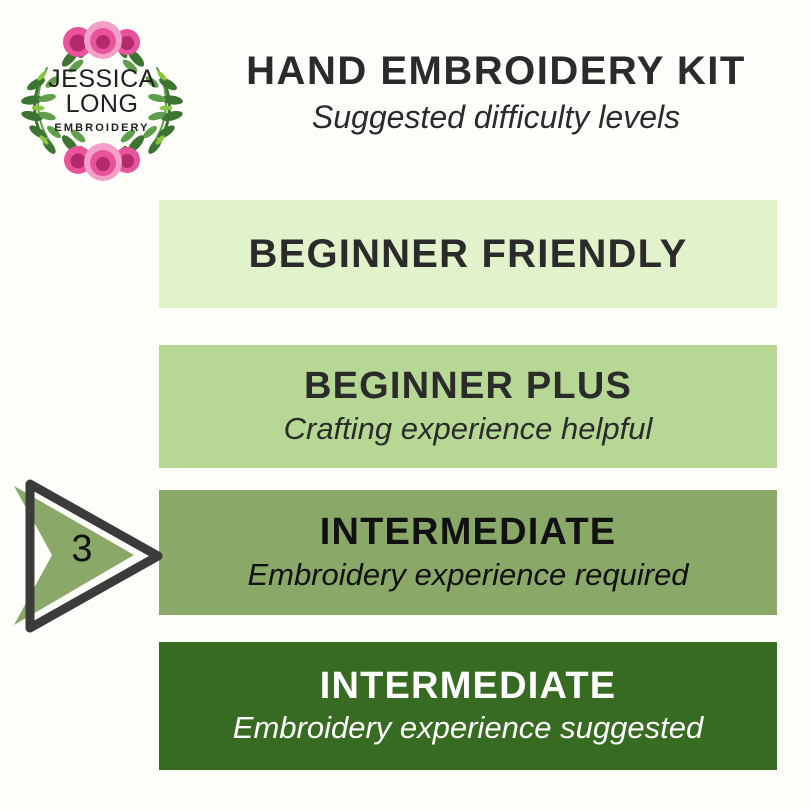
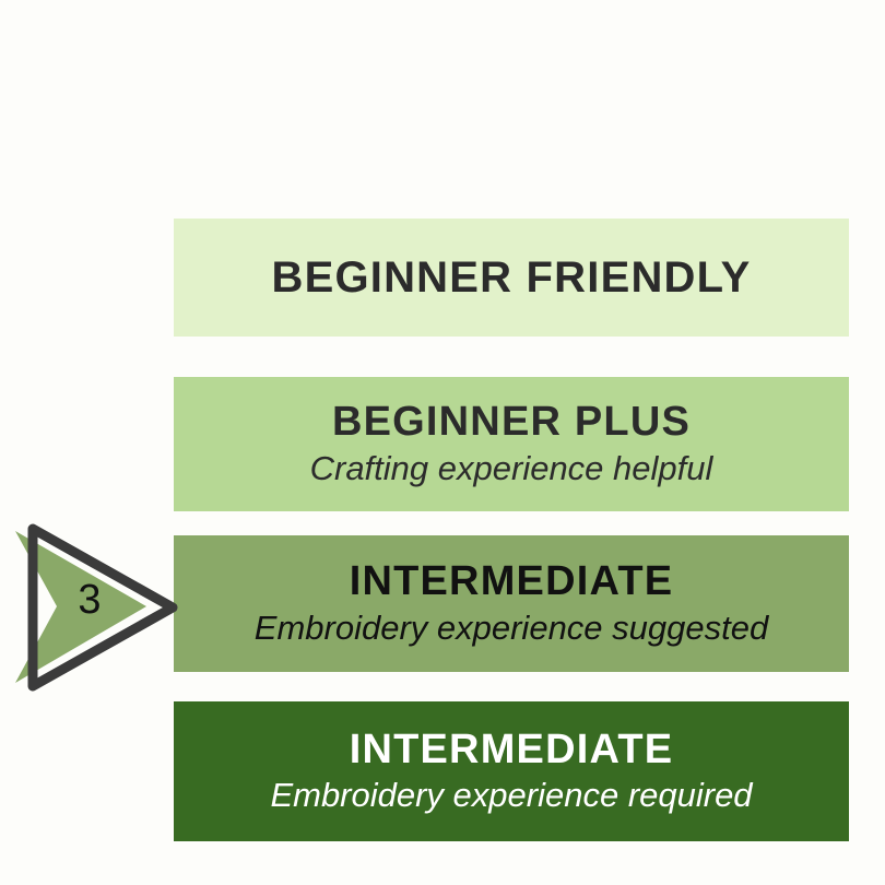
- JESSICA
- LONG
- EMBROIDERY
- HAND EMBROIDERY KIT
- Suggested difficulty levels
  BEGINNER FRIENDLY
  BEGINNER PLUS
  Crafting experience helpful
  INTERMEDIATE
- Embroidery experience required
+ Embroidery experience suggested
  INTERMEDIATE
- Embroidery experience suggested
+ Embroidery experience required
  3
